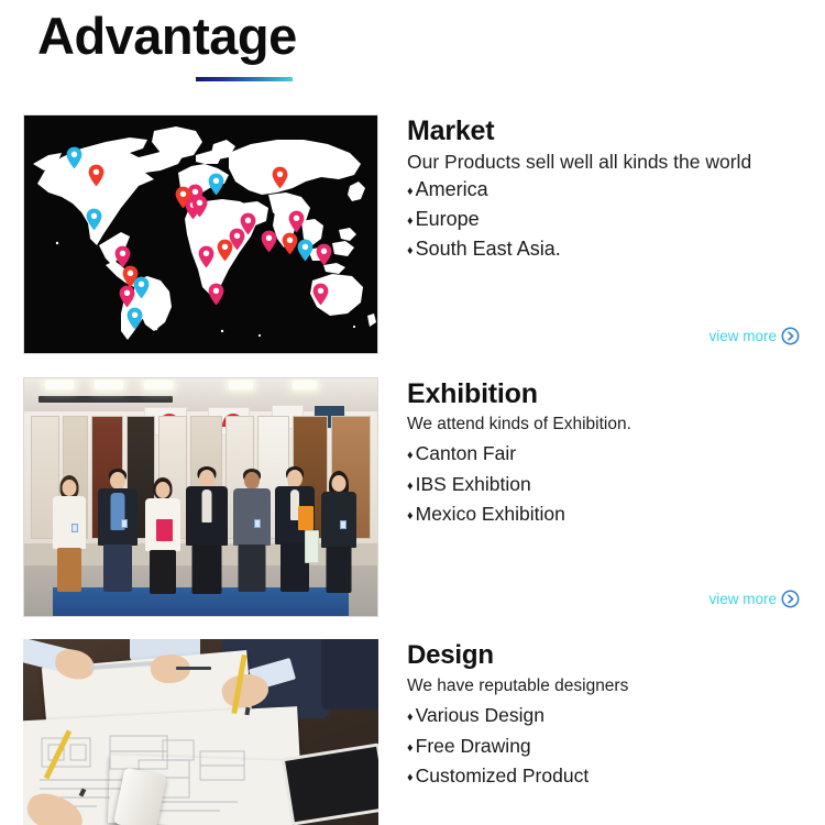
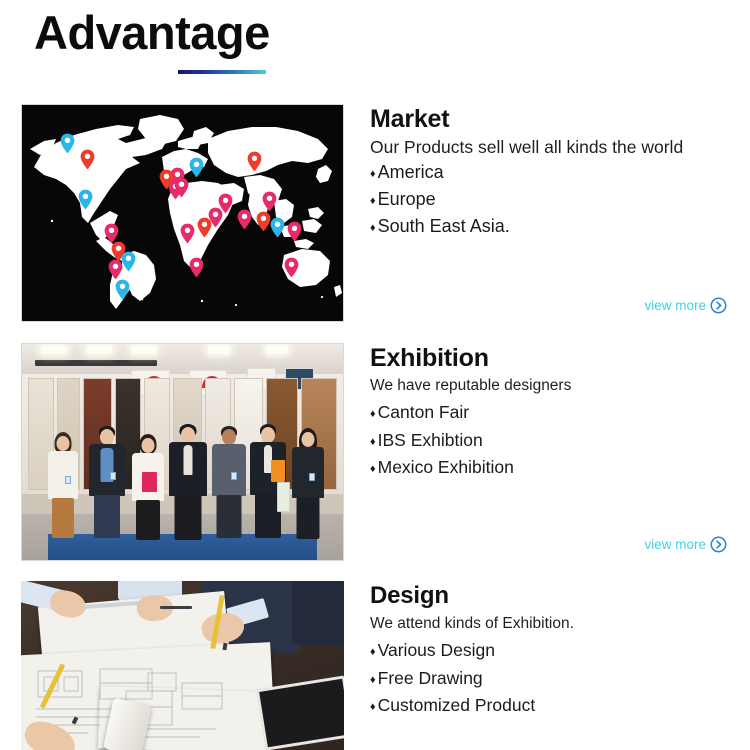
  Advantage
  Market
  Our Products sell well all kinds the world
  ♦
  America
  ♦
  Europe
  ♦
  South East Asia.
  view more
  Exhibition
- We attend kinds of Exhibition.
+ We have reputable designers
  ♦
  Canton Fair
  ♦
  IBS Exhibtion
  ♦
  Mexico Exhibition
  view more
  Design
- We have reputable designers
+ We attend kinds of Exhibition.
  ♦
  Various Design
  ♦
  Free Drawing
  ♦
  Customized Product
